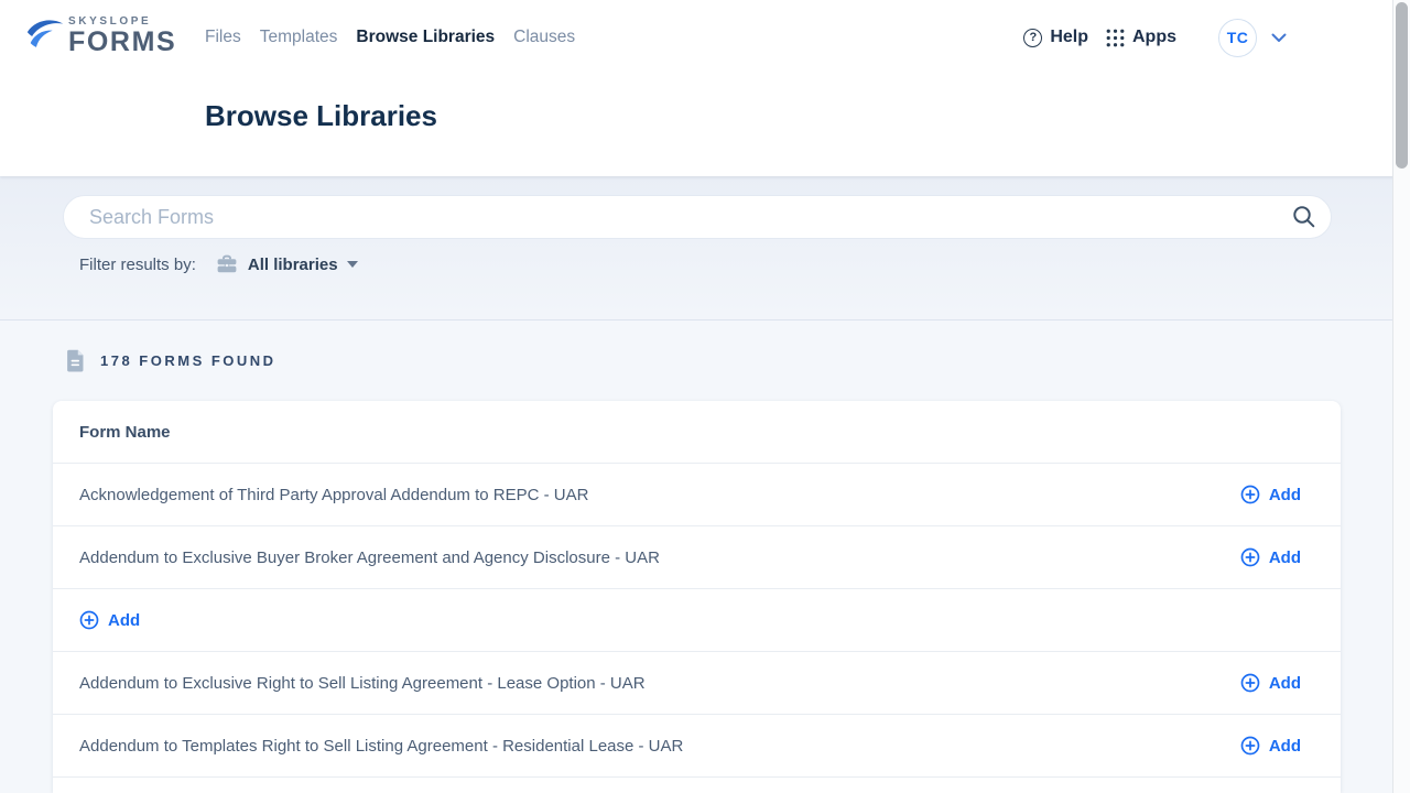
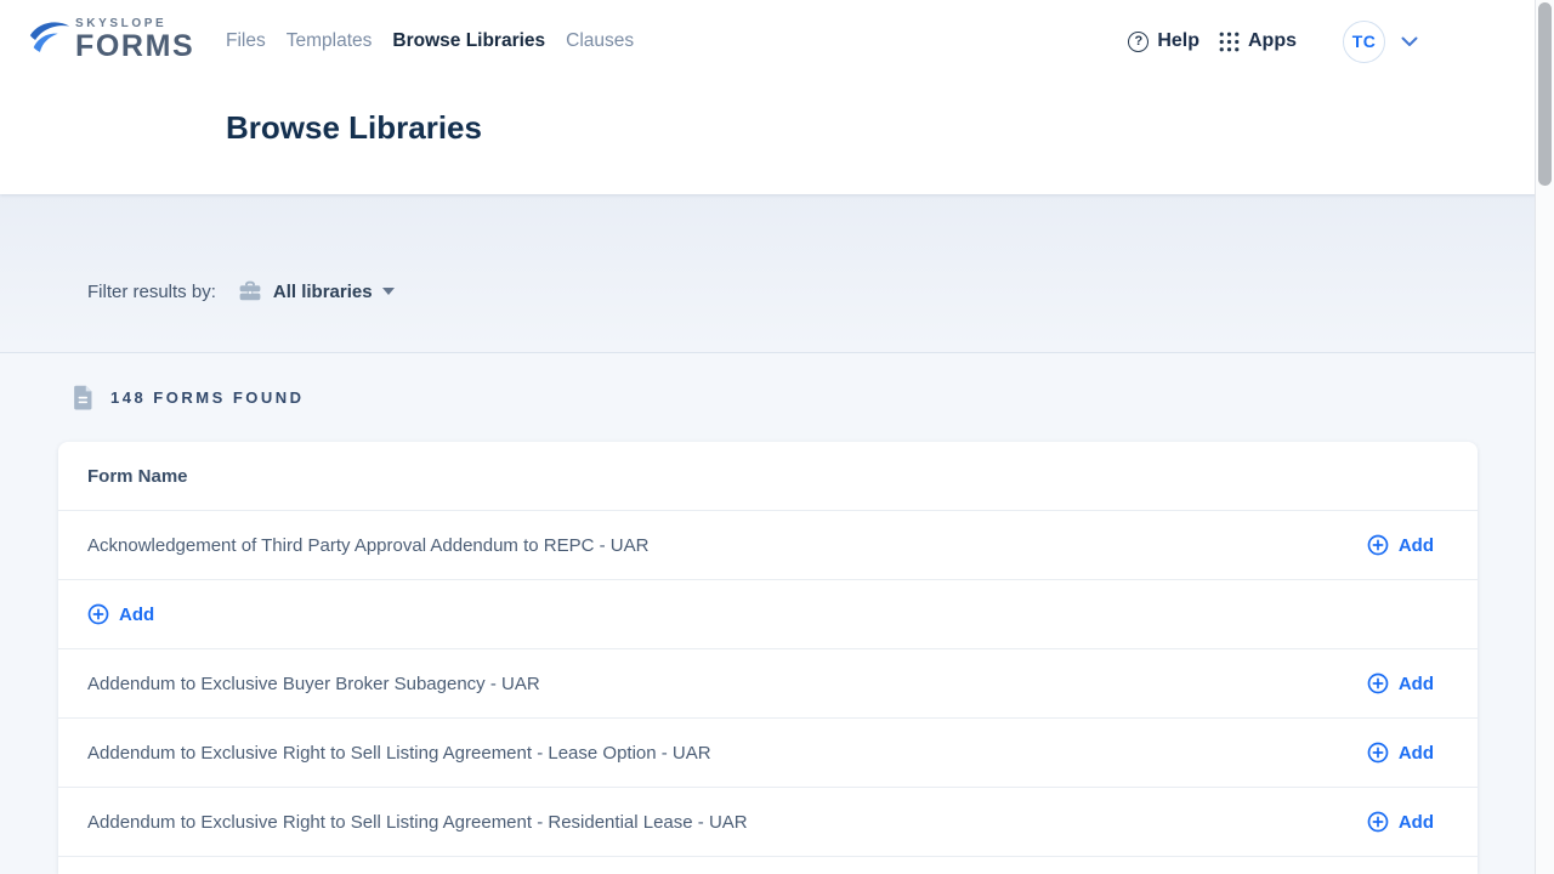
  SKYSLOPE
  FORMS
  Files
  Templates
  Browse Libraries
  Clauses
  ?
  Help
  Apps
  TC
  Browse Libraries
- Search Forms
  Filter results by:
  All libraries
- 178 FORMS FOUND
+ 148 FORMS FOUND
  Form Name
  Acknowledgement of Third Party Approval Addendum to REPC - UAR
  Add
- Addendum to Exclusive Buyer Broker Agreement and Agency Disclosure - UAR
  Add
+ Addendum to Exclusive Buyer Broker Subagency - UAR
  Add
  Addendum to Exclusive Right to Sell Listing Agreement - Lease Option - UAR
  Add
- Addendum to Templates Right to Sell Listing Agreement - Residential Lease - UAR
+ Addendum to Exclusive Right to Sell Listing Agreement - Residential Lease - UAR
  Add
